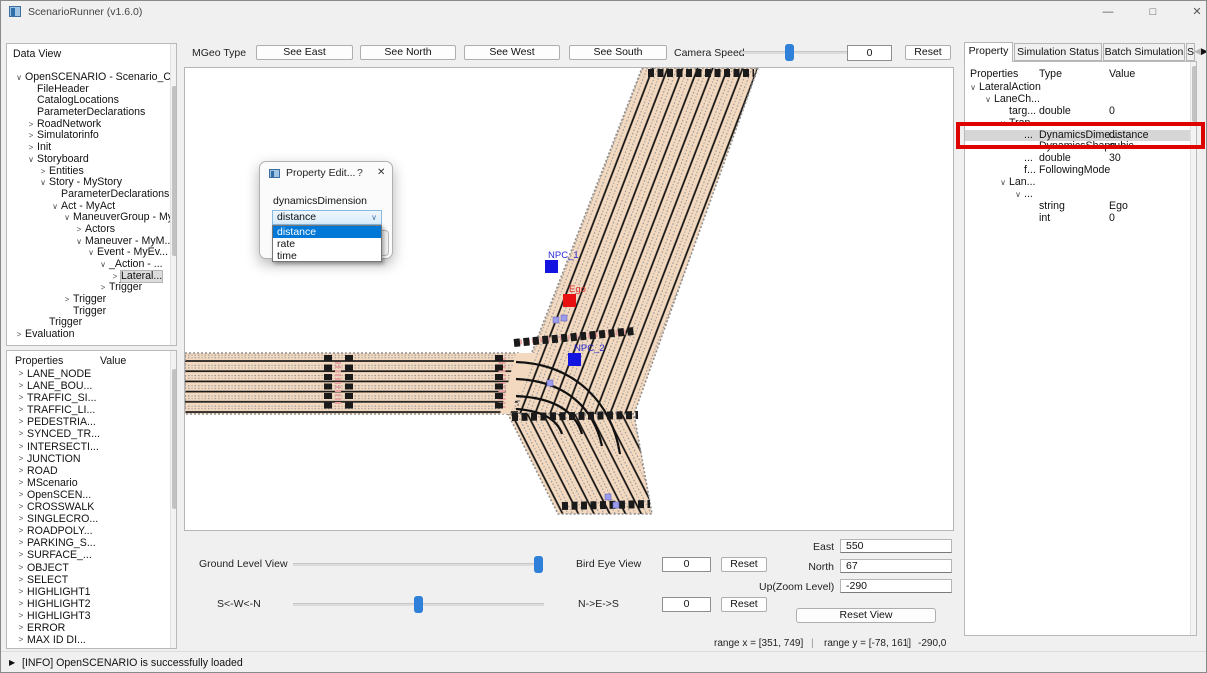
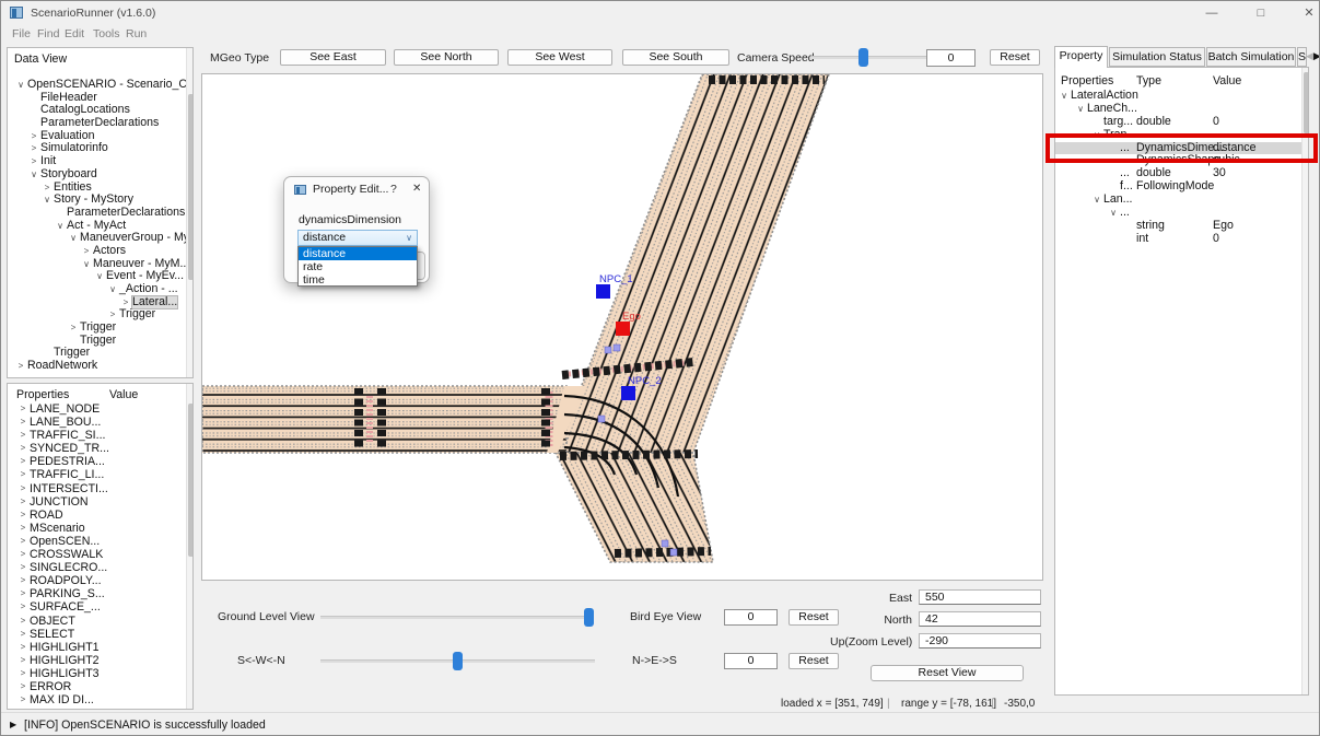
  ScenarioRunner (v1.6.0)
  —
  □
  ✕
+ File
+ Find
+ Edit
+ Tools
+ Run
  Data View
  ∨
  OpenSCENARIO - Scenario_C
  FileHeader
  CatalogLocations
  ParameterDeclarations
  >
- RoadNetwork
+ Evaluation
  >
  Simulatorinfo
  >
  Init
  ∨
  Storyboard
  >
  Entities
  ∨
  Story - MyStory
  ParameterDeclarations
  ∨
  Act - MyAct
  ∨
  ManeuverGroup - M
  >
  Actors
  ∨
  Maneuver - MyM..
  ∨
  Event - MyEv...
  ∨
  _Action - ...
  >
  Lateral...
  >
  Trigger
  >
  Trigger
  Trigger
  Trigger
  >
- Evaluation
+ RoadNetwork
  Properties
  Value
  >
  LANE_NODE
  >
  LANE_BOU...
  >
  TRAFFIC_SI...
  >
- TRAFFIC_LI...
+ SYNCED_TR...
  >
  PEDESTRIA...
  >
- SYNCED_TR...
+ TRAFFIC_LI...
  >
  INTERSECTI...
  >
  JUNCTION
  >
  ROAD
  >
  MScenario
  >
  OpenSCEN...
  >
  CROSSWALK
  >
  SINGLECRO...
  >
  ROADPOLY...
  >
  PARKING_S...
  >
  SURFACE_...
  >
  OBJECT
  >
  SELECT
  >
  HIGHLIGHT1
  >
  HIGHLIGHT2
  >
  HIGHLIGHT3
  >
  ERROR
  >
  MAX ID DI...
  MGeo Type
  See East
  See North
  See West
  See South
  Camera Spee
  0
  Reset
  NPC_1
  Ego
  NPC_2
  Ground Level View
  Bird Eye View
  0
  Reset
  S<-W<-N
  N->E->S
  0
  Reset
  East
  550
  North
- 67
+ 42
  Up(Zoom Level)
  -290
  Reset View
- range x = [351, 749]
+ loaded x = [351, 749]
  |
  range y = [-78, 161]
  |
- -290,0
+ -350,0
  Property
  Simulation Status
  Batch Simulation
  S
  ◀
  ▶
  Properties
  Type
  Value
  ∨ LateralAction
  ∨ LaneCh...
  targ...
  double
  0
  ∨ Tran...
  ...
  DynamicsDime...
  distance
  ...
  DynamicsShape
  cubic
  ...
  double
  30
  f...
  FollowingMode
  ∨ Lan...
  ∨ ...
  string
  Ego
  int
  0
  Property Edit...
  ?
  ✕
  dynamicsDimension
  distance
  ∨
  distance
  rate
  time
  ▶
  [INFO] OpenSCENARIO is successfully loaded
